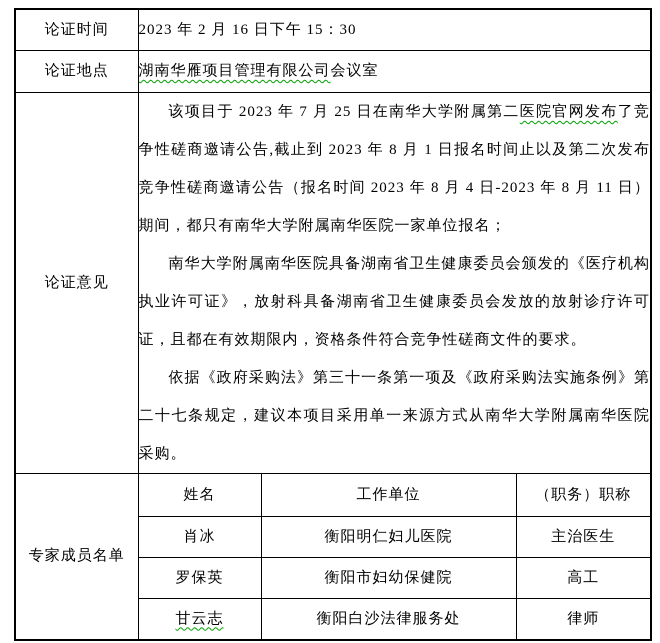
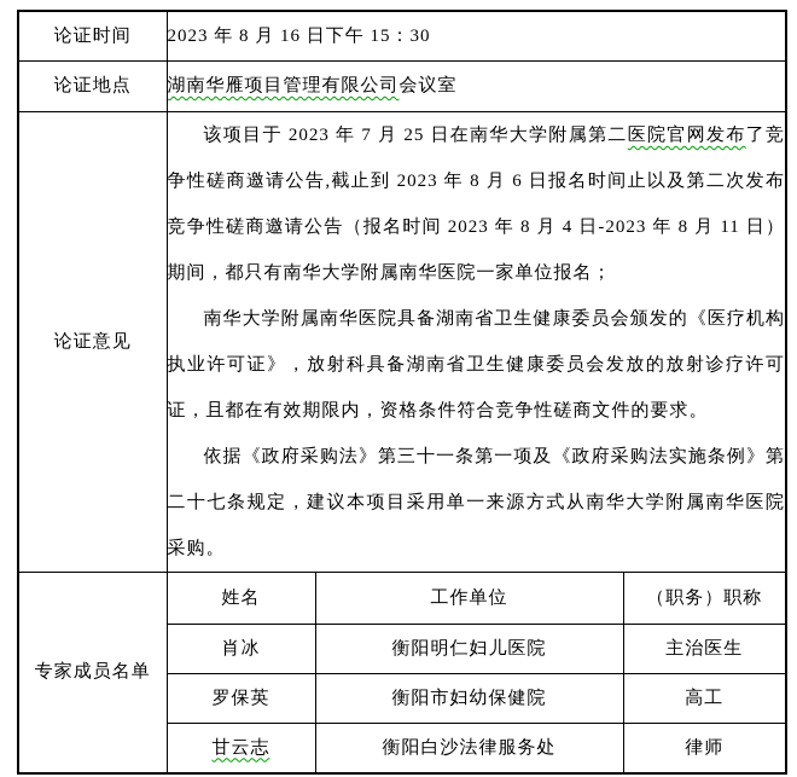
- 论证时间	2023 年 2 月 16 日下午 15：30
+ 论证时间	2023 年 8 月 16 日下午 15：30
  论证地点	湖南华雁项目管理有限公司会议室
- 论证意见	该项目于 2023 年 7 月 25 日在南华大学附属第二医院官网发布了竞争性磋商邀请公告,截止到 2023 年 8 月 1 日报名时间止以及第二次发布竞争性磋商邀请公告（报名时间 2023 年 8 月 4 日-2023 年 8 月 11 日）期间，都只有南华大学附属南华医院一家单位报名； 南华大学附属南华医院具备湖南省卫生健康委员会颁发的《医疗机构执业许可证》，放射科具备湖南省卫生健康委员会发放的放射诊疗许可证，且都在有效期限内，资格条件符合竞争性磋商文件的要求。 依据《政府采购法》第三十一条第一项及《政府采购法实施条例》第二十七条规定，建议本项目采用单一来源方式从南华大学附属南华医院采购。
+ 论证意见	该项目于 2023 年 7 月 25 日在南华大学附属第二医院官网发布了竞争性磋商邀请公告,截止到 2023 年 8 月 6 日报名时间止以及第二次发布竞争性磋商邀请公告（报名时间 2023 年 8 月 4 日-2023 年 8 月 11 日）期间，都只有南华大学附属南华医院一家单位报名； 南华大学附属南华医院具备湖南省卫生健康委员会颁发的《医疗机构执业许可证》，放射科具备湖南省卫生健康委员会发放的放射诊疗许可证，且都在有效期限内，资格条件符合竞争性磋商文件的要求。 依据《政府采购法》第三十一条第一项及《政府采购法实施条例》第二十七条规定，建议本项目采用单一来源方式从南华大学附属南华医院采购。
  专家成员名单	姓名	工作单位	（职务）职称
  肖冰	衡阳明仁妇儿医院	主治医生
  罗保英	衡阳市妇幼保健院	高工
  甘云志	衡阳白沙法律服务处	律师
